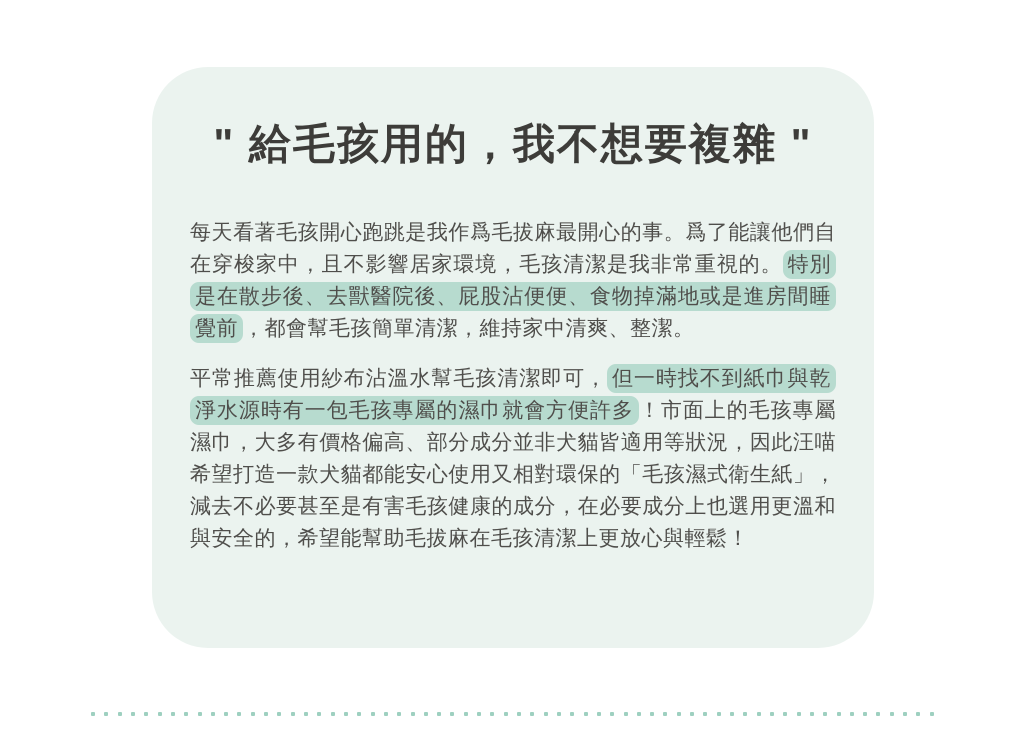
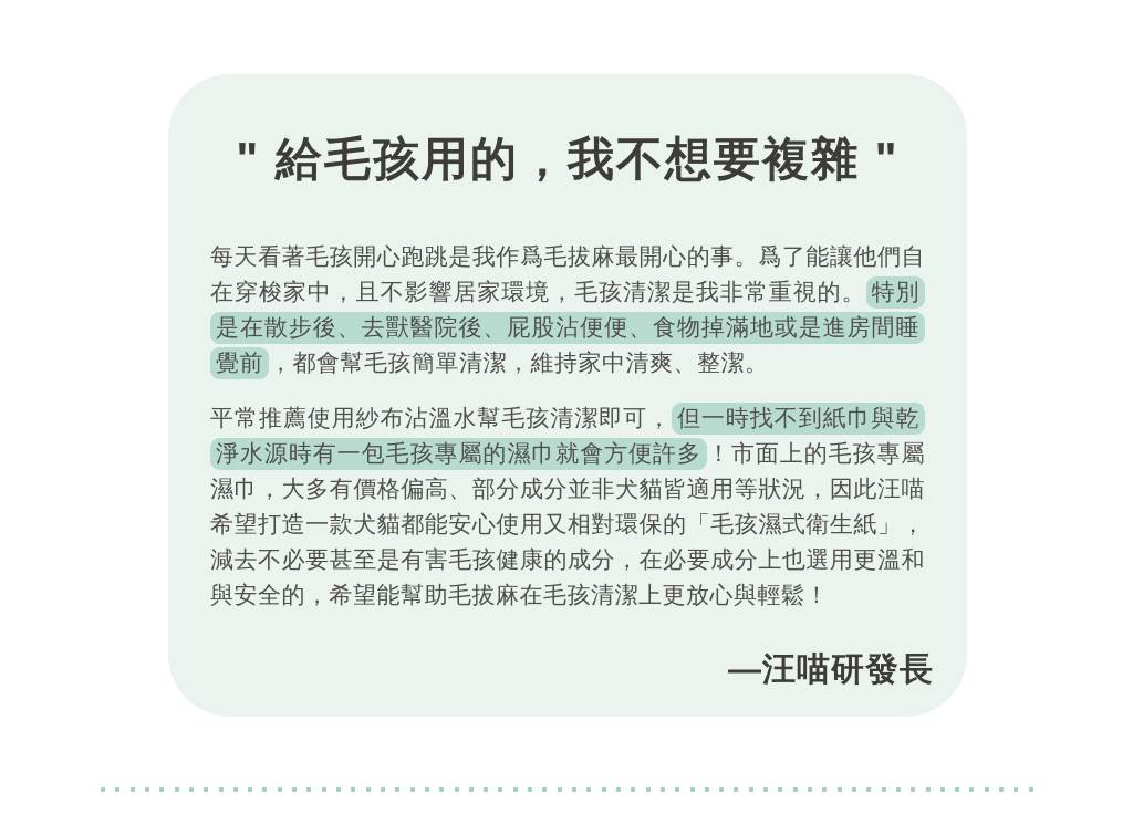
  " 給毛孩用的，我不想要複雜 "
  每天看著毛孩開心跑跳是我作爲毛拔麻最開心的事。爲了能讓他們自在穿梭家中，且不影響居家環境，毛孩清潔是我非常重視的。 特別是在散步後、去獸醫院後、屁股沾便便、食物掉滿地或是進房間睡覺前 ，都會幫毛孩簡單清潔，維持家中清爽、整潔。
  平常推薦使用紗布沾溫水幫毛孩清潔即可， 但一時找不到紙巾與乾淨水源時有一包毛孩專屬的濕巾就會方便許多 ！市面上的毛孩專屬濕巾，大多有價格偏高、部分成分並非犬貓皆適用等狀況，因此汪喵希望打造一款犬貓都能安心使用又相對環保的「毛孩濕式衛生紙」，減去不必要甚至是有害毛孩健康的成分，在必要成分上也選用更溫和與安全的，希望能幫助毛拔麻在毛孩清潔上更放心與輕鬆！
+ —汪喵研發長
